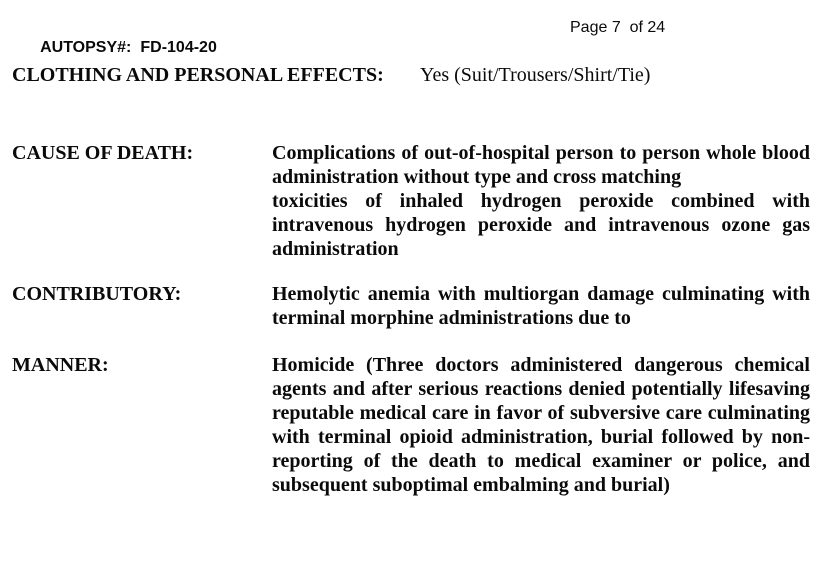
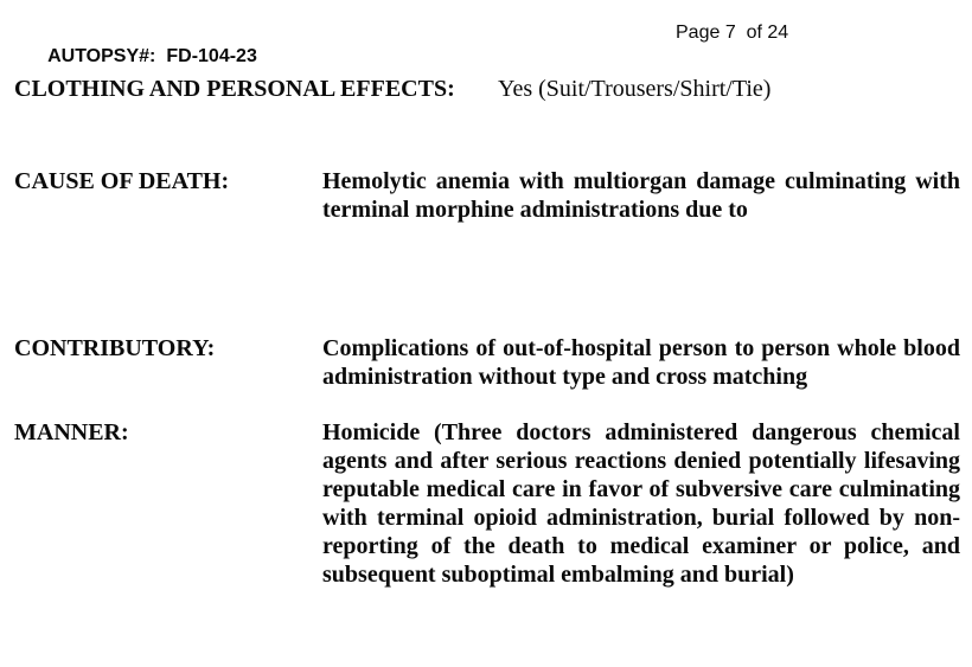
- AUTOPSY#: FD-104-20
+ AUTOPSY#: FD-104-23
  Page 7 of 24
  CLOTHING AND PERSONAL EFFECTS:
  Yes (Suit/Trousers/Shirt/Tie)
  CAUSE OF DEATH:
- Complications of out-of-hospital person to person whole blood administration without type and cross matching
+ Hemolytic anemia with multiorgan damage culminating with terminal morphine administrations due to
- toxicities of inhaled hydrogen peroxide combined with intravenous hydrogen peroxide and intravenous ozone gas administration
  CONTRIBUTORY:
- Hemolytic anemia with multiorgan damage culminating with terminal morphine administrations due to
+ Complications of out-of-hospital person to person whole blood administration without type and cross matching
  MANNER:
  Homicide (Three doctors administered dangerous chemical agents and after serious reactions denied potentially lifesaving reputable medical care in favor of subversive care culminating with terminal opioid administration, burial followed by non-reporting of the death to medical examiner or police, and subsequent suboptimal embalming and burial)
